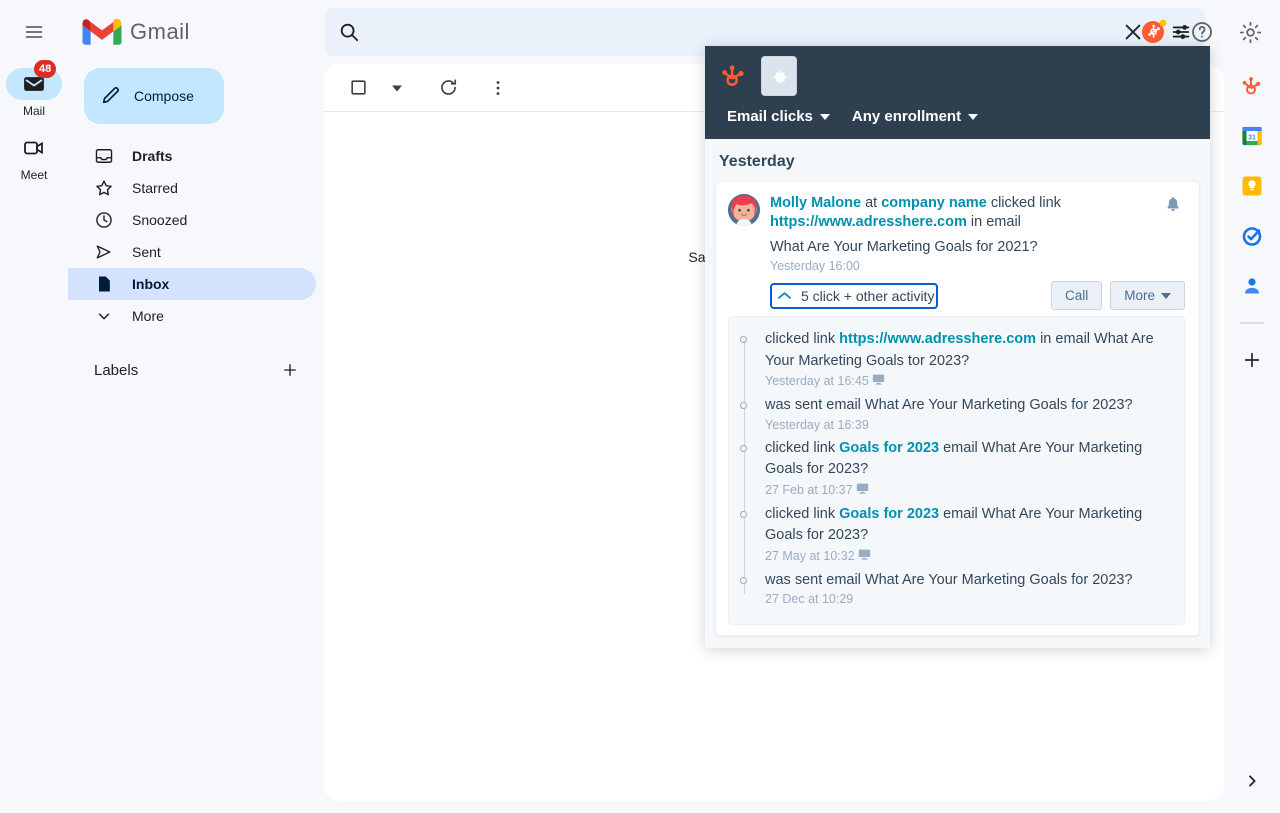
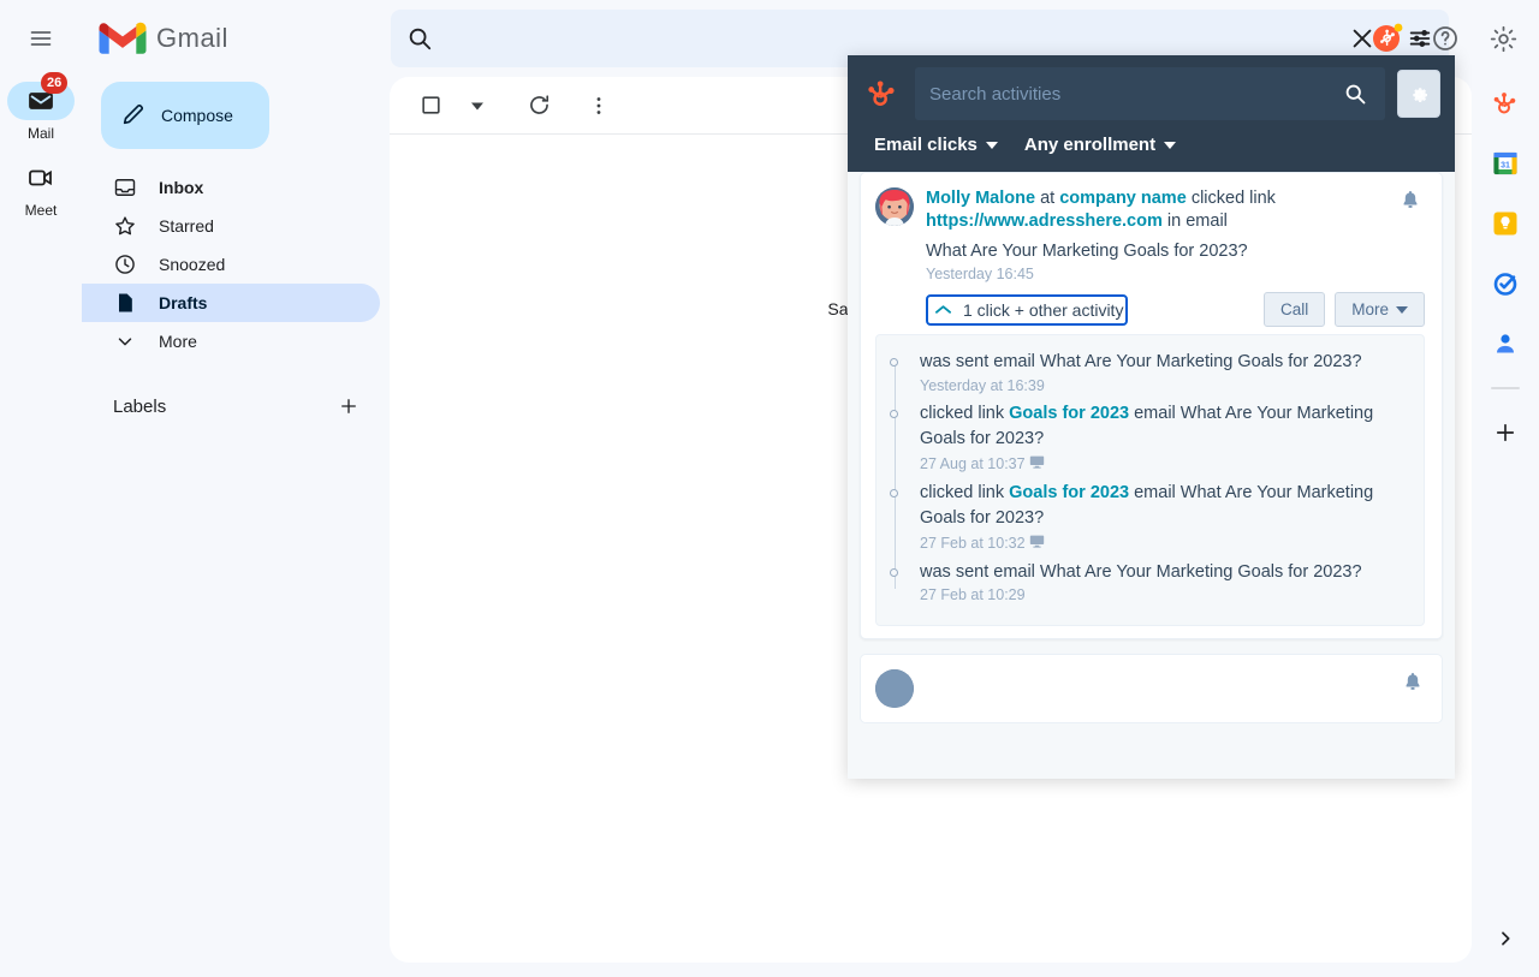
  Gmail
- 48
+ 26
  Mail
  Meet
  Compose
- Drafts
+ Inbox
  Starred
  Snoozed
- Sent
- Inbox
+ Drafts
  More
  Labels
+ Search activities
  Email clicks
  Any enrollment
- Yesterday
  Molly Malone at company name clicked link https://www.adresshere.com in email
- What Are Your Marketing Goals for 2021?
+ What Are Your Marketing Goals for 2023?
- Yesterday 16:00
+ Yesterday 16:45
- 5 click + other activity
+ 1 click + other activity
  Call
  More
- clicked link https://www.adresshere.com in email What Are Your Marketing Goals tor 2023?
- Yesterday at 16:45
  was sent email What Are Your Marketing Goals for 2023?
  Yesterday at 16:39
  clicked link Goals for 2023 email What Are Your Marketing Goals for 2023?
- 27 Feb at 10:37
+ 27 Aug at 10:37
  clicked link Goals for 2023 email What Are Your Marketing Goals for 2023?
- 27 May at 10:32
+ 27 Feb at 10:32
  was sent email What Are Your Marketing Goals for 2023?
- 27 Dec at 10:29
+ 27 Feb at 10:29
